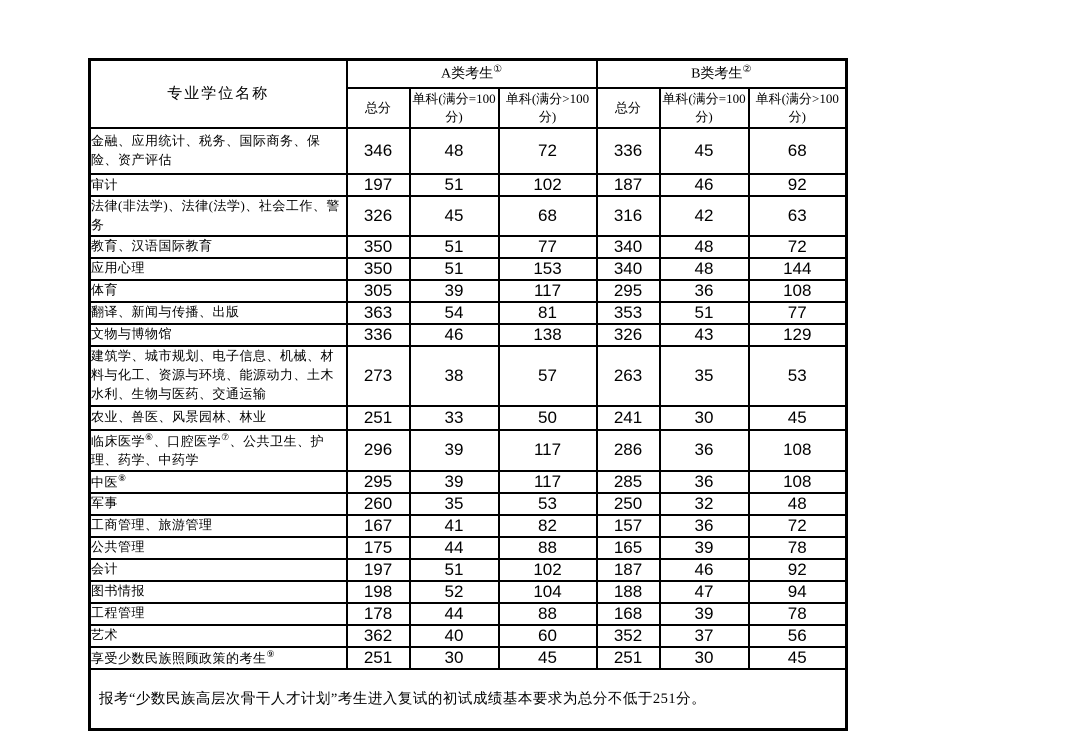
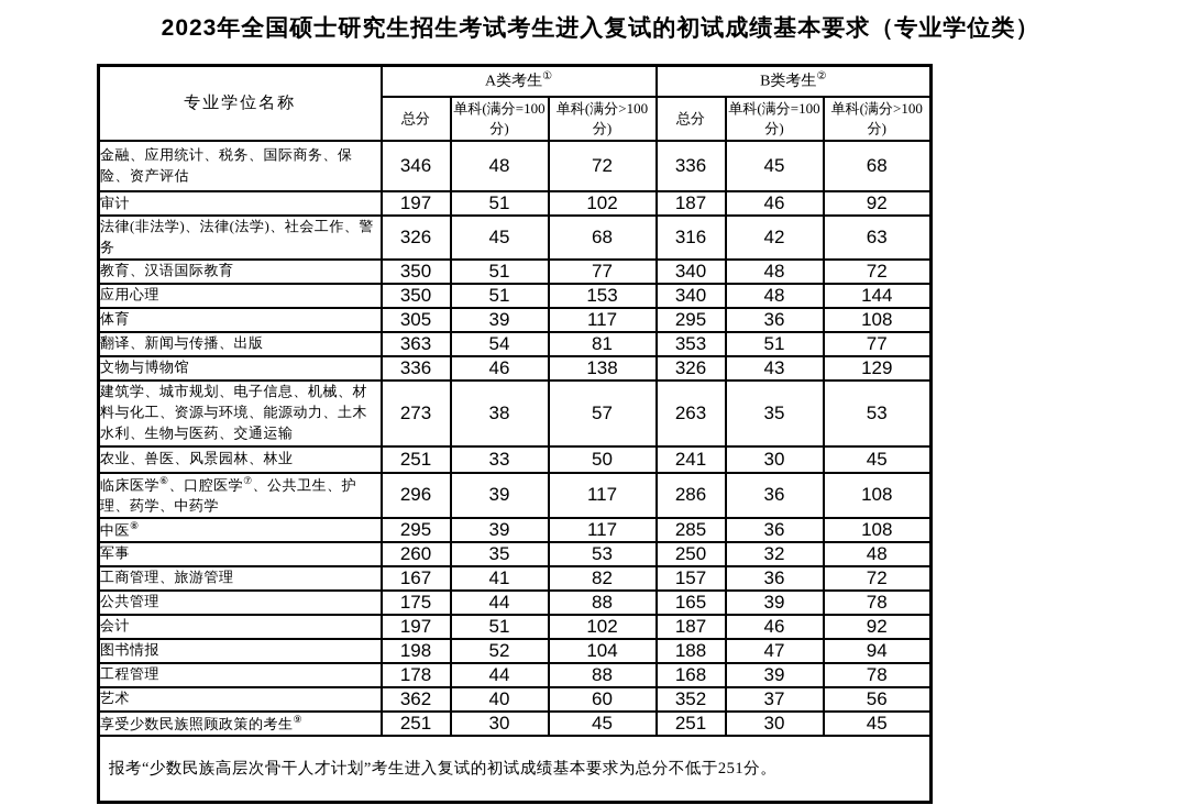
+ 2023年全国硕士研究生招生考试考生进入复试的初试成绩基本要求（专业学位类）
  专业学位名称	A类考生①	B类考生②
  总分	单科(满分=100分)	单科(满分>100分)	总分	单科(满分=100分)	单科(满分>100分)
  金融、应用统计、税务、国际商务、保险、资产评估	346	48	72	336	45	68
  审计	197	51	102	187	46	92
  法律(非法学)、法律(法学)、社会工作、警务	326	45	68	316	42	63
  教育、汉语国际教育	350	51	77	340	48	72
  应用心理	350	51	153	340	48	144
  体育	305	39	117	295	36	108
  翻译、新闻与传播、出版	363	54	81	353	51	77
  文物与博物馆	336	46	138	326	43	129
  建筑学、城市规划、电子信息、机械、材料与化工、资源与环境、能源动力、土木水利、生物与医药、交通运输	273	38	57	263	35	53
  农业、兽医、风景园林、林业	251	33	50	241	30	45
  临床医学⑥、口腔医学⑦、公共卫生、护理、药学、中药学	296	39	117	286	36	108
  中医⑧	295	39	117	285	36	108
  军事	260	35	53	250	32	48
  工商管理、旅游管理	167	41	82	157	36	72
  公共管理	175	44	88	165	39	78
  会计	197	51	102	187	46	92
  图书情报	198	52	104	188	47	94
  工程管理	178	44	88	168	39	78
  艺术	362	40	60	352	37	56
  享受少数民族照顾政策的考生⑨	251	30	45	251	30	45
  报考“少数民族高层次骨干人才计划”考生进入复试的初试成绩基本要求为总分不低于251分。
